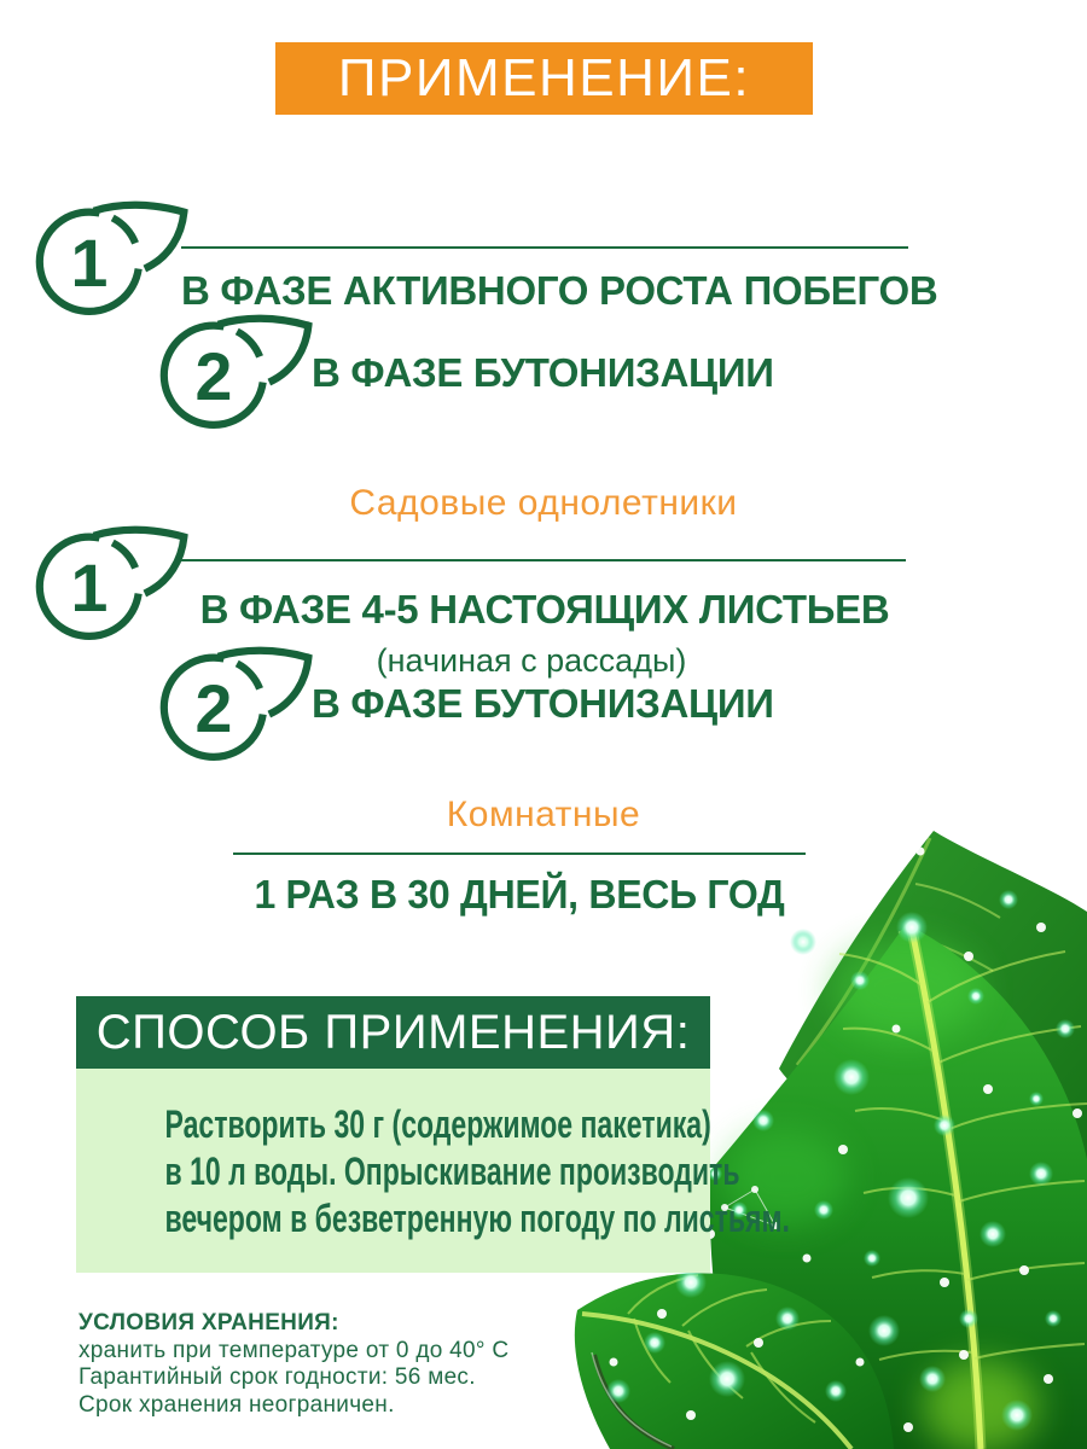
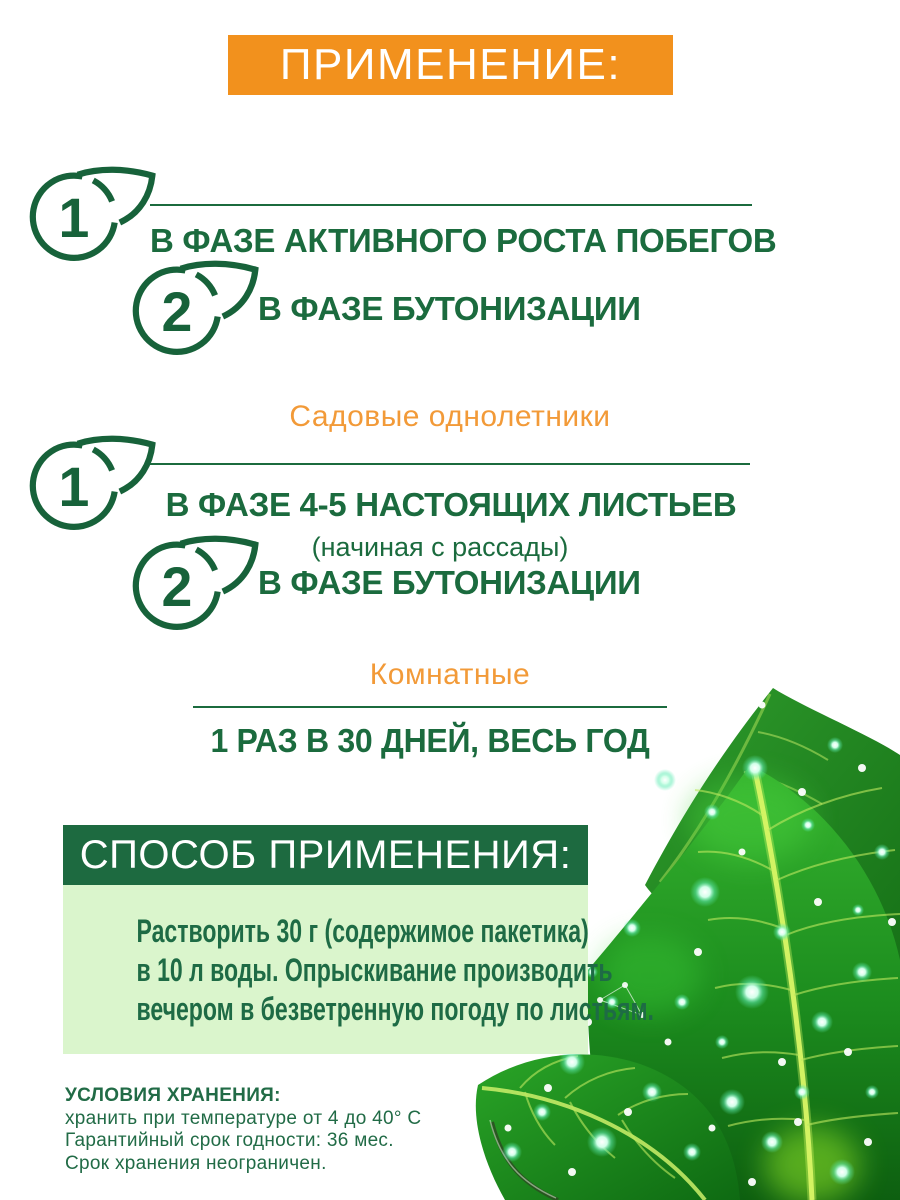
  ПРИМЕНЕНИЕ:
  1
  В ФАЗЕ АКТИВНОГО РОСТА ПОБЕГОВ
  2
  В ФАЗЕ БУТОНИЗАЦИИ
  Садовые однолетники
  1
  В ФАЗЕ 4-5 НАСТОЯЩИХ ЛИСТЬЕВ
  (начиная с рассады)
  2
  В ФАЗЕ БУТОНИЗАЦИИ
  Комнатные
  1 РАЗ В 30 ДНЕЙ, ВЕСЬ ГОД
  СПОСОБ ПРИМЕНЕНИЯ:
  Растворить 30 г (содержимое пакетика)
  в 10 л воды. Опрыскивание производить
  вечером в безветренную погоду по листьям.
  УСЛОВИЯ ХРАНЕНИЯ:
- хранить при температуре от 0 до 40° C
+ хранить при температуре от 4 до 40° C
- Гарантийный срок годности: 56 мес.
+ Гарантийный срок годности: 36 мес.
  Срок хранения неограничен.
